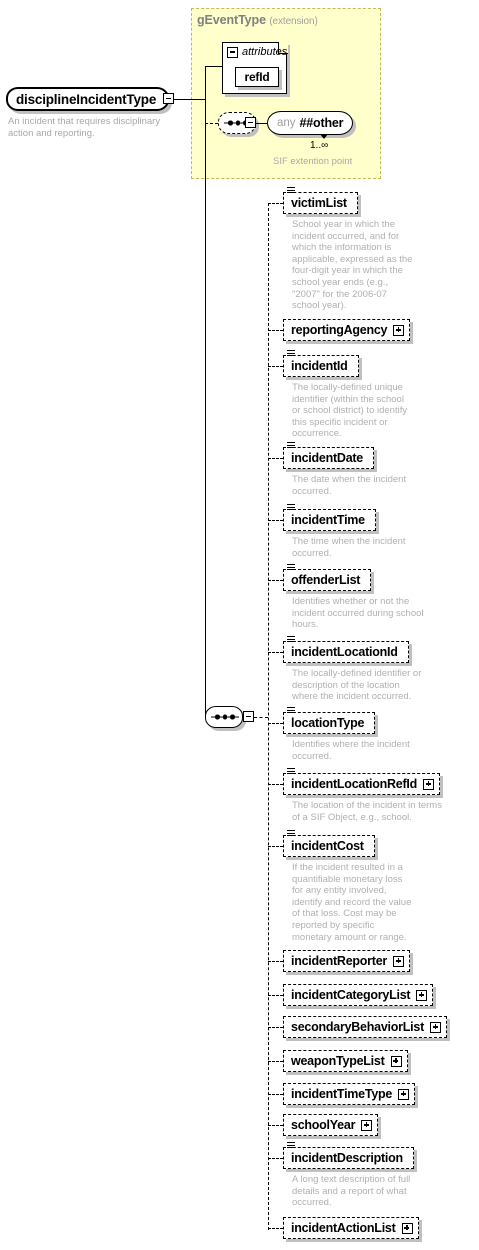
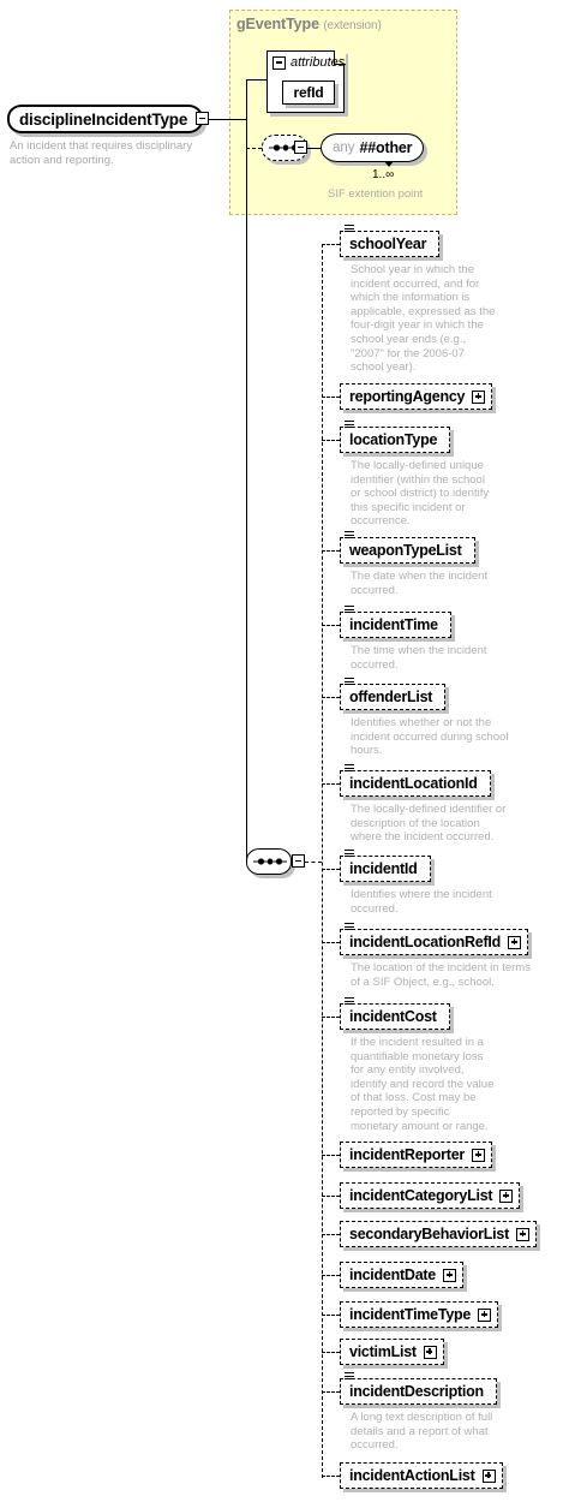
  gEventType (extension)
  attributes
  refId
  any
  ##other
  1..∞
  SIF extention point
  disciplineIncidentType
  An incident that requires disciplinary
  action and reporting.
- victimList
+ schoolYear
  School year in which the
  incident occurred, and for
  which the information is
  applicable, expressed as the
  four-digit year in which the
  school year ends (e.g.,
  "2007" for the 2006-07
  school year).
  reportingAgency
- incidentId
+ locationType
  The locally-defined unique
  identifier (within the school
  or school district) to identify
  this specific incident or
  occurrence.
- incidentDate
+ weaponTypeList
  The date when the incident
  occurred.
  incidentTime
  The time when the incident
  occurred.
  offenderList
  Identifies whether or not the
  incident occurred during school
  hours.
  incidentLocationId
  The locally-defined identifier or
  description of the location
  where the incident occurred.
- locationType
+ incidentId
  Identifies where the incident
  occurred.
  incidentLocationRefId
  The location of the incident in terms
  of a SIF Object, e.g., school.
  incidentCost
  If the incident resulted in a
  quantifiable monetary loss
  for any entity involved,
  identify and record the value
  of that loss. Cost may be
  reported by specific
  monetary amount or range.
  incidentReporter
  incidentCategoryList
  secondaryBehaviorList
- weaponTypeList
+ incidentDate
  incidentTimeType
- schoolYear
+ victimList
  incidentDescription
  A long text description of full
  details and a report of what
  occurred.
  incidentActionList
